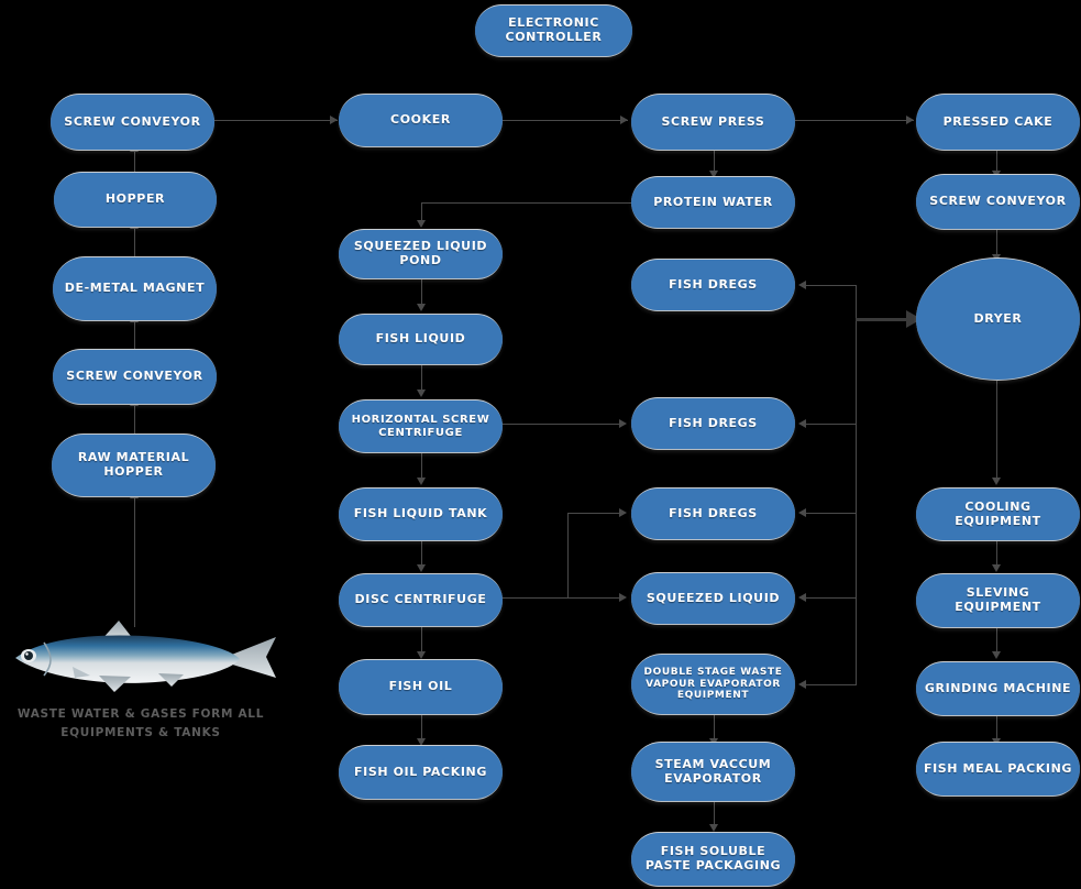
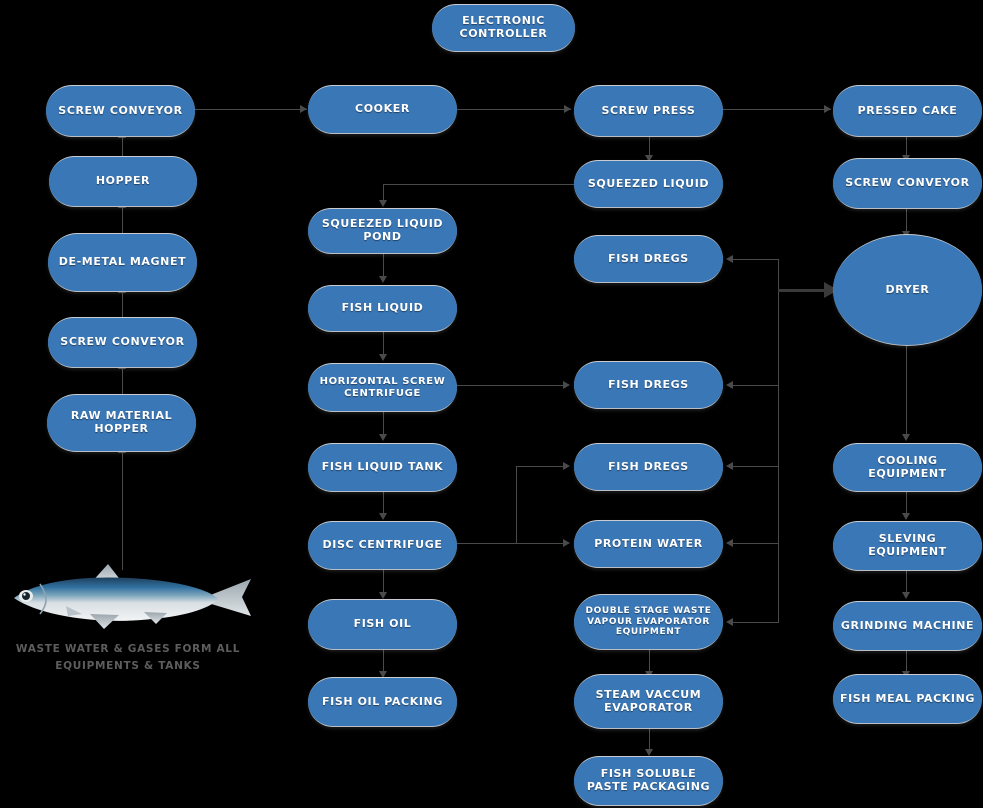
  ELECTRONIC CONTROLLER
  SCREW CONVEYOR
  HOPPER
  DE-METAL MAGNET
  SCREW CONVEYOR
  RAW MATERIAL HOPPER
  COOKER
  SQUEEZED LIQUID POND
  FISH LIQUID
  HORIZONTAL SCREW CENTRIFUGE
  FISH LIQUID TANK
  DISC CENTRIFUGE
  FISH OIL
  FISH OIL PACKING
  SCREW PRESS
- PROTEIN WATER
+ SQUEEZED LIQUID
  FISH DREGS
  FISH DREGS
  FISH DREGS
- SQUEEZED LIQUID
+ PROTEIN WATER
  DOUBLE STAGE WASTE VAPOUR EVAPORATOR EQUIPMENT
  STEAM VACCUM EVAPORATOR
  FISH SOLUBLE PASTE PACKAGING
  PRESSED CAKE
  SCREW CONVEYOR
  DRYER
  COOLING EQUIPMENT
  SLEVING EQUIPMENT
  GRINDING MACHINE
  FISH MEAL PACKING
  WASTE WATER & GASES FORM ALL EQUIPMENTS & TANKS
